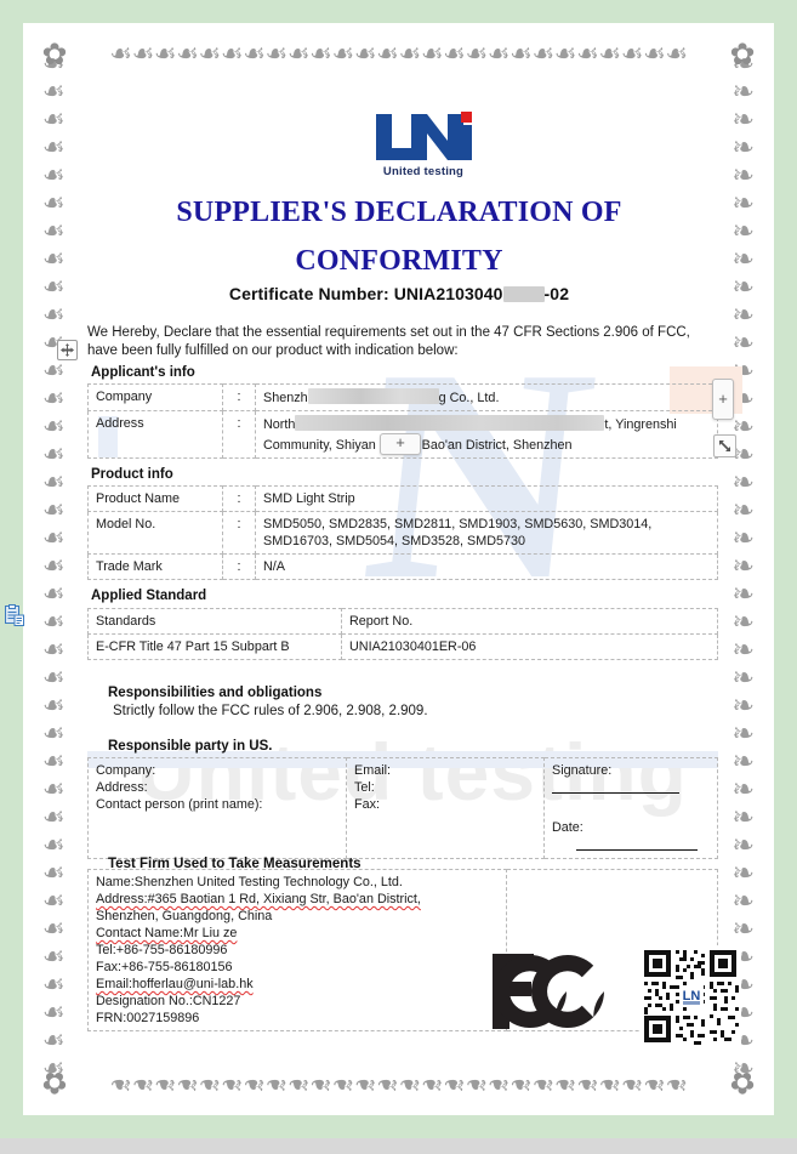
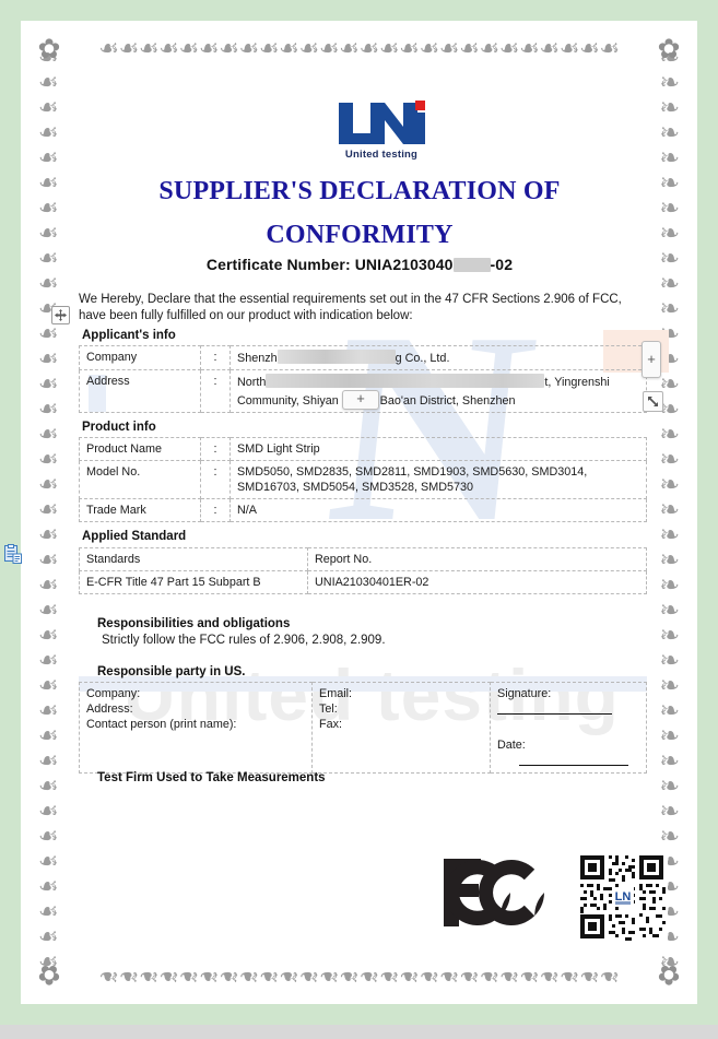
  United testing
  ☙☙☙☙☙☙☙☙☙☙☙☙☙☙☙☙☙☙☙☙☙☙☙☙☙☙
  ☙☙☙☙☙☙☙☙☙☙☙☙☙☙☙☙☙☙☙☙☙☙☙☙☙☙☙☙☙☙☙☙☙☙☙☙☙
  ✿
  United testing
  SUPPLIER'S DECLARATION OF
  CONFORMITY
  Certificate Number: UNIA2103040 -02
  We Hereby, Declare that the essential requirements set out in the 47 CFR Sections 2.906 of FCC, have been fully fulfilled on our product with indication below:
  Applicant's info
  Company	:	Shenzh g Co., Ltd.
  Address	:	North t, Yingrenshi Community, Shiyan Bao'an District, Shenzhen
  Product info
  Product Name	:	SMD Light Strip
  Model No.	:	SMD5050, SMD2835, SMD2811, SMD1903, SMD5630, SMD3014, SMD16703, SMD5054, SMD3528, SMD5730
  Trade Mark	:	N/A
  Applied Standard
  Standards	Report No.
- E-CFR Title 47 Part 15 Subpart B	UNIA21030401ER-06
+ E-CFR Title 47 Part 15 Subpart B	UNIA21030401ER-02
  Responsibilities and obligations
  Strictly follow the FCC rules of 2.906, 2.908, 2.909.
  Responsible party in US.
  Company: Address: Contact person (print name):	Email: Tel: Fax:	Signature: Date:
  Test Firm Used to Take Measurements
- Name:Shenzhen United Testing Technology Co., Ltd. Address:#365 Baotian 1 Rd, Xixiang Str, Bao'an District, Shenzhen, Guangdong, China Contact Name:Mr Liu ze Tel:+86-755-86180996 Fax:+86-755-86180156 Email:hofferlau@uni-lab.hk Designation No.:CN1227 FRN:0027159896
  LN
  +
  +
